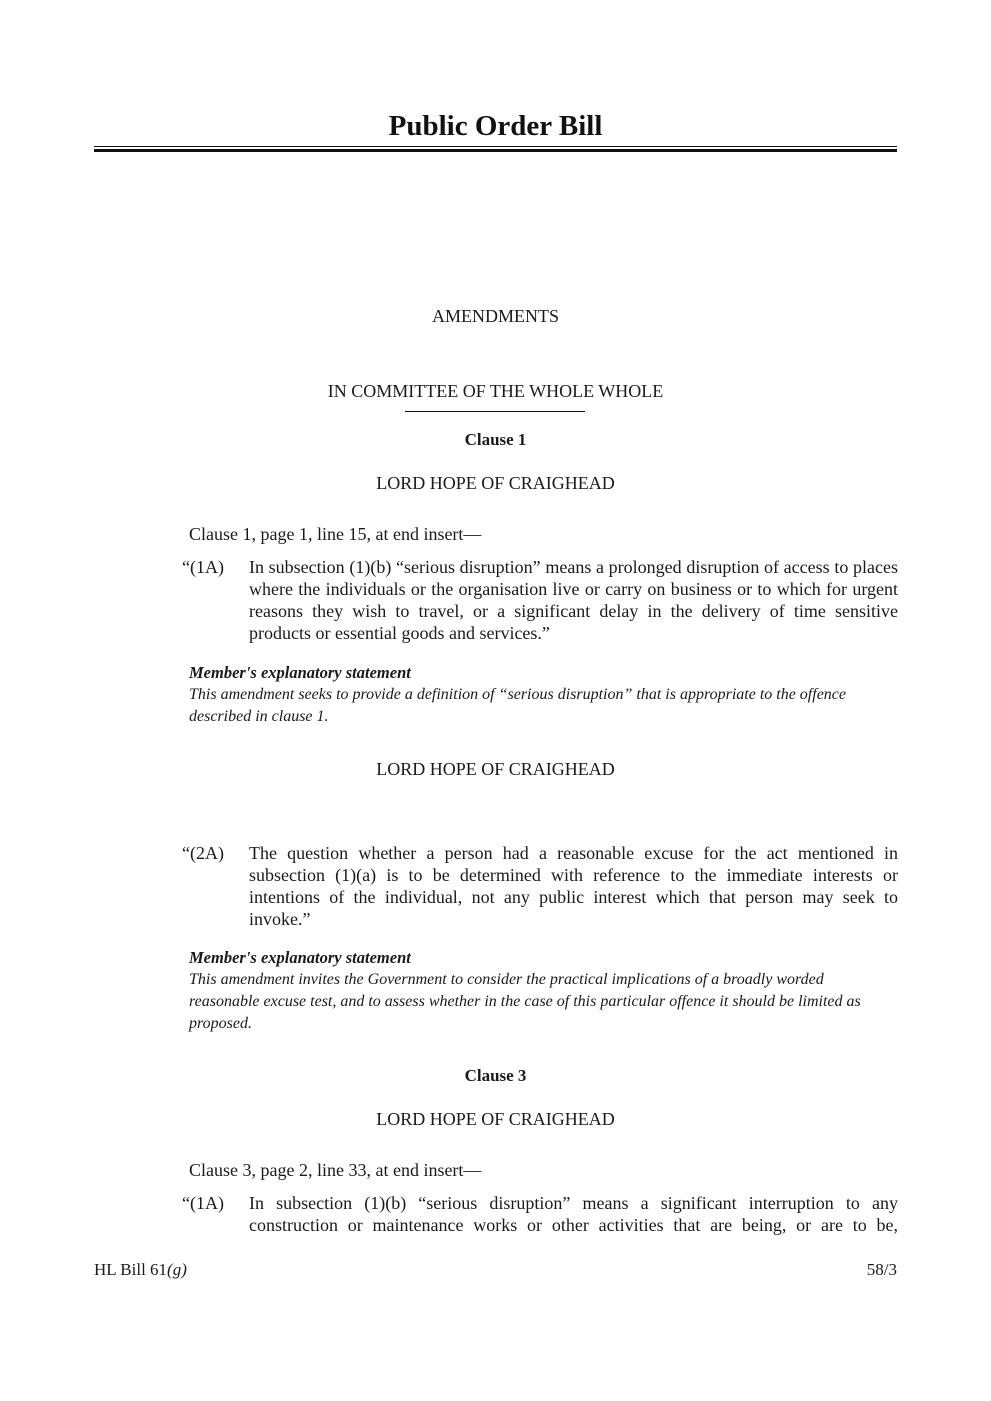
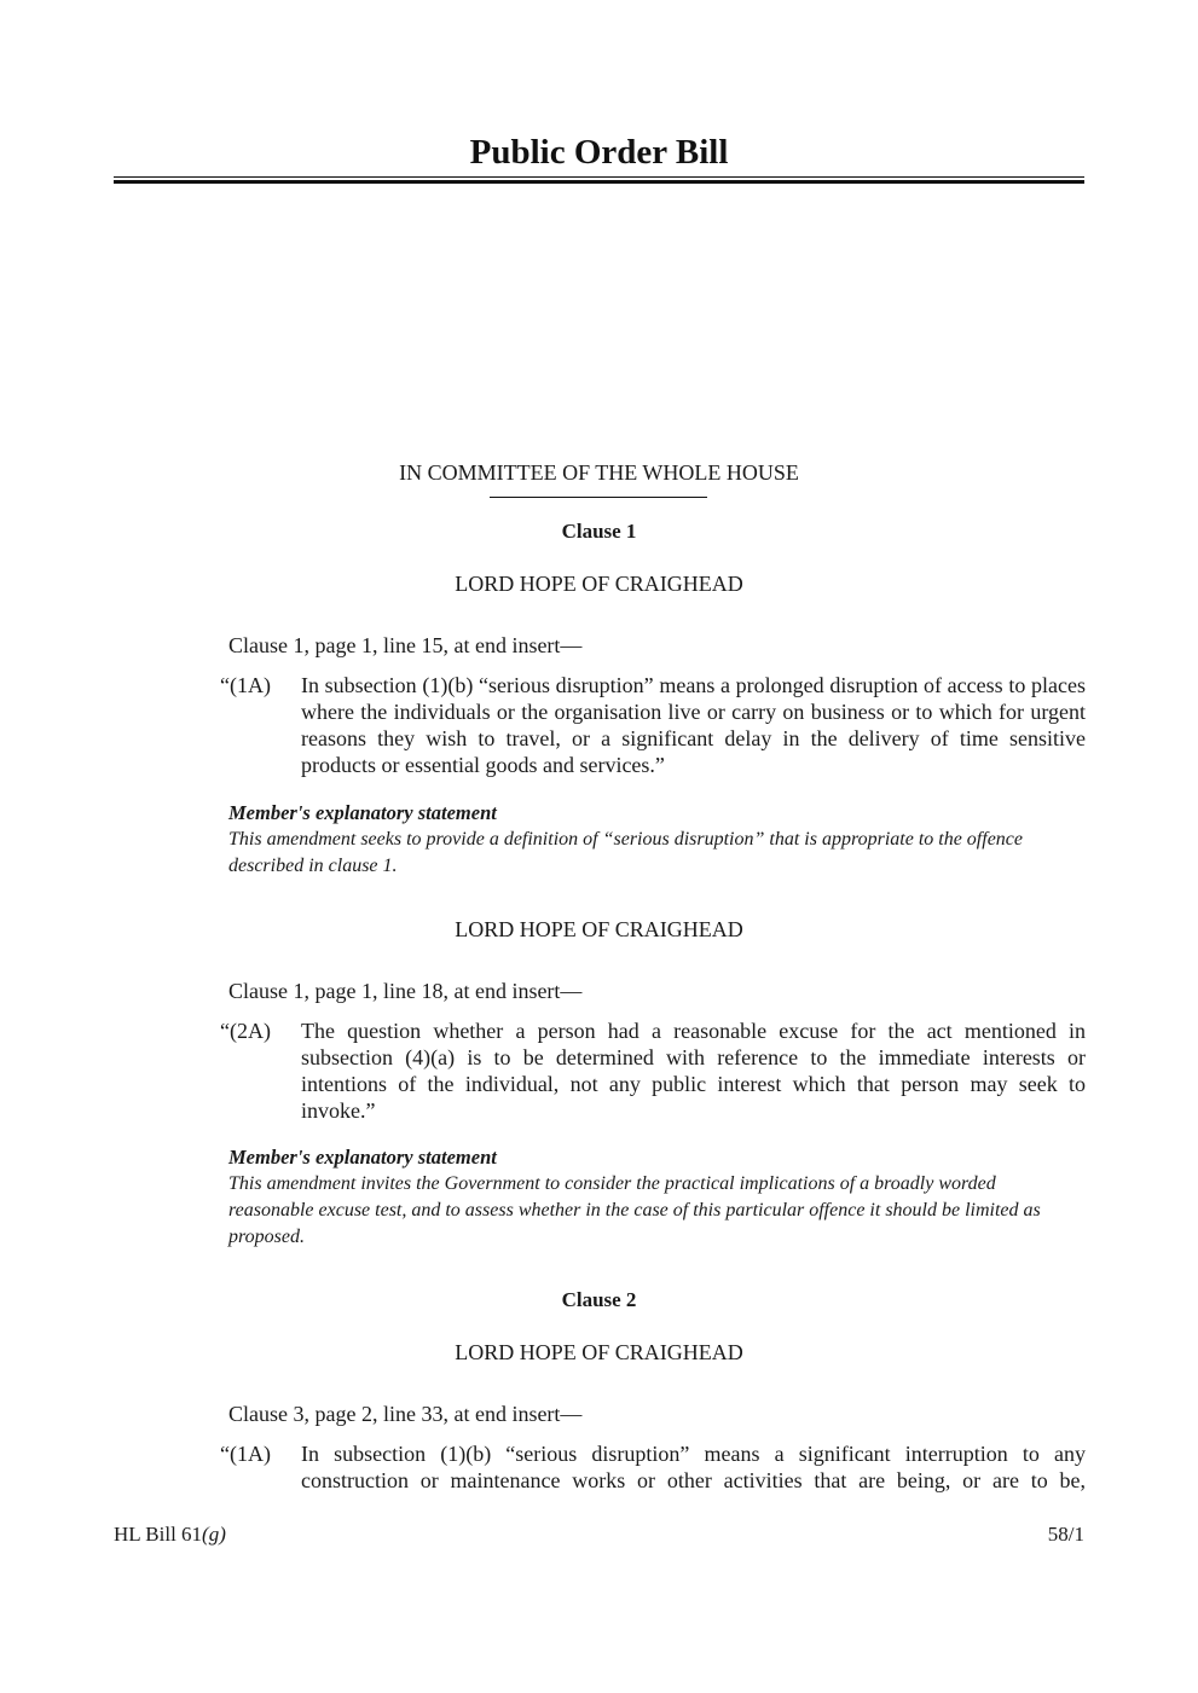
  Public Order Bill
- AMENDMENTS
- IN COMMITTEE OF THE WHOLE WHOLE
+ IN COMMITTEE OF THE WHOLE HOUSE
  Clause 1
  LORD HOPE OF CRAIGHEAD
  Clause 1, page 1, line 15, at end insert—
  “(1A)
  In subsection (1)(b) “serious disruption” means a prolonged disruption of access to places where the individuals or the organisation live or carry on business or to which for urgent reasons they wish to travel, or a significant delay in the delivery of time sensitive products or essential goods and services.”
  Member's explanatory statement
  This amendment seeks to provide a definition of “serious disruption” that is appropriate to the offence described in clause 1.
  LORD HOPE OF CRAIGHEAD
+ Clause 1, page 1, line 18, at end insert—
  “(2A)
- The question whether a person had a reasonable excuse for the act mentioned in subsection (1)(a) is to be determined with reference to the immediate interests or intentions of the individual, not any public interest which that person may seek to invoke.”
+ The question whether a person had a reasonable excuse for the act mentioned in subsection (4)(a) is to be determined with reference to the immediate interests or intentions of the individual, not any public interest which that person may seek to invoke.”
  Member's explanatory statement
  This amendment invites the Government to consider the practical implications of a broadly worded reasonable excuse test, and to assess whether in the case of this particular offence it should be limited as proposed.
- Clause 3
+ Clause 2
  LORD HOPE OF CRAIGHEAD
  Clause 3, page 2, line 33, at end insert—
  “(1A)
  In subsection (1)(b) “serious disruption” means a significant interruption to any construction or maintenance works or other activities that are being, or are to be,
  HL Bill 61(g)
- 58/3
+ 58/1
